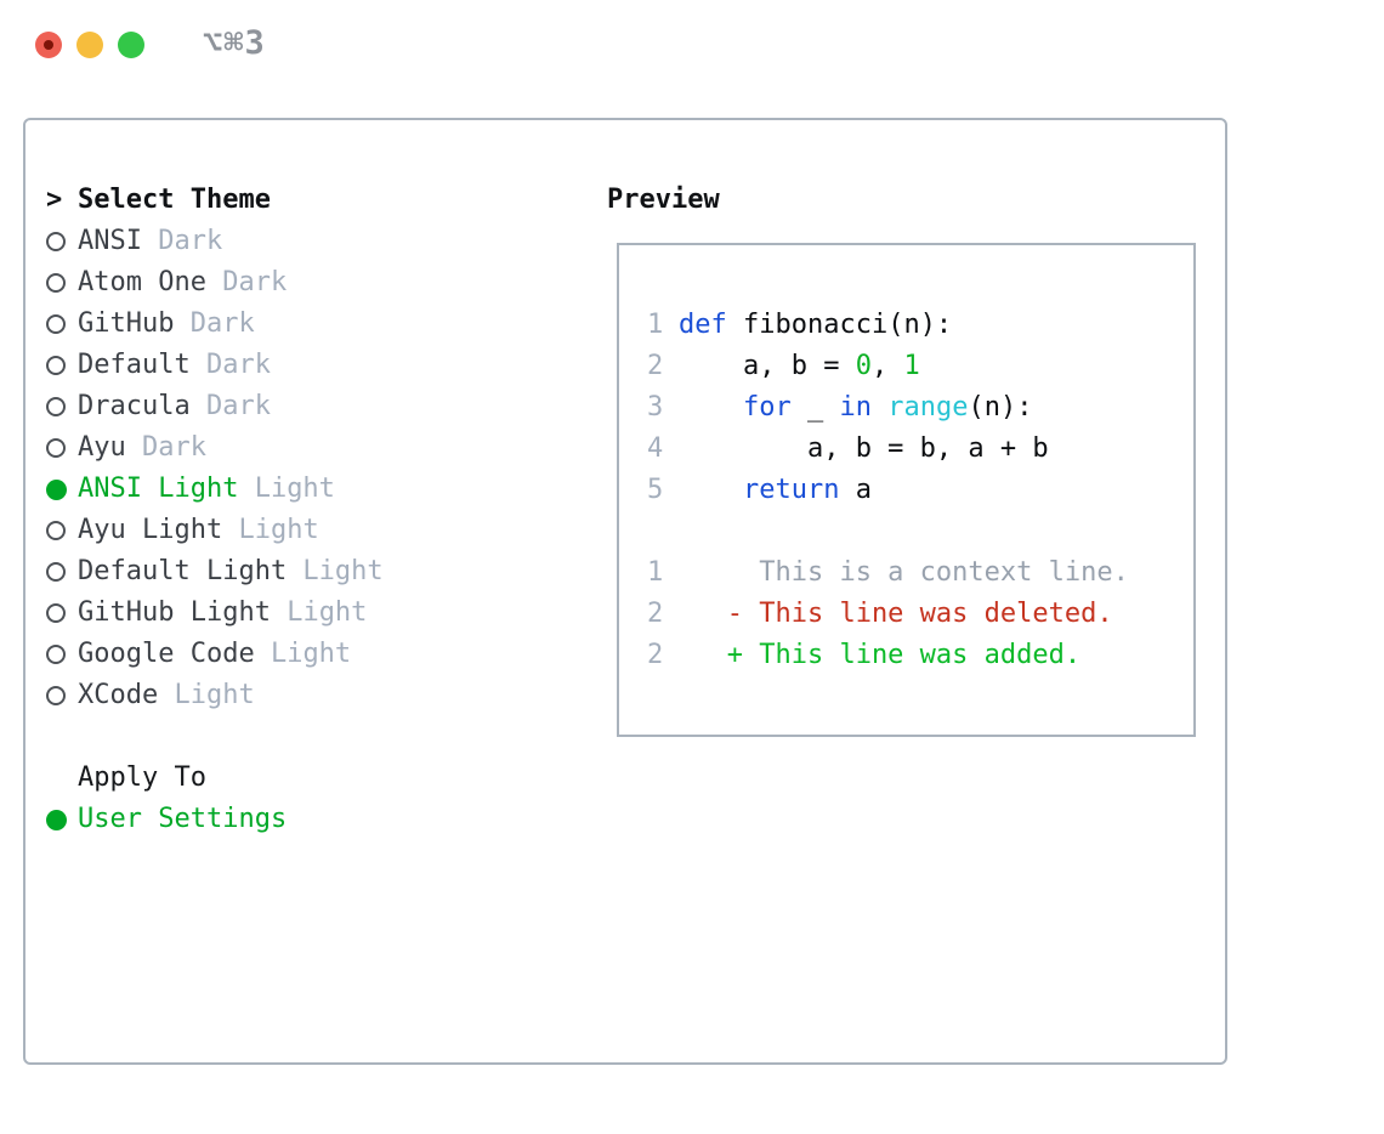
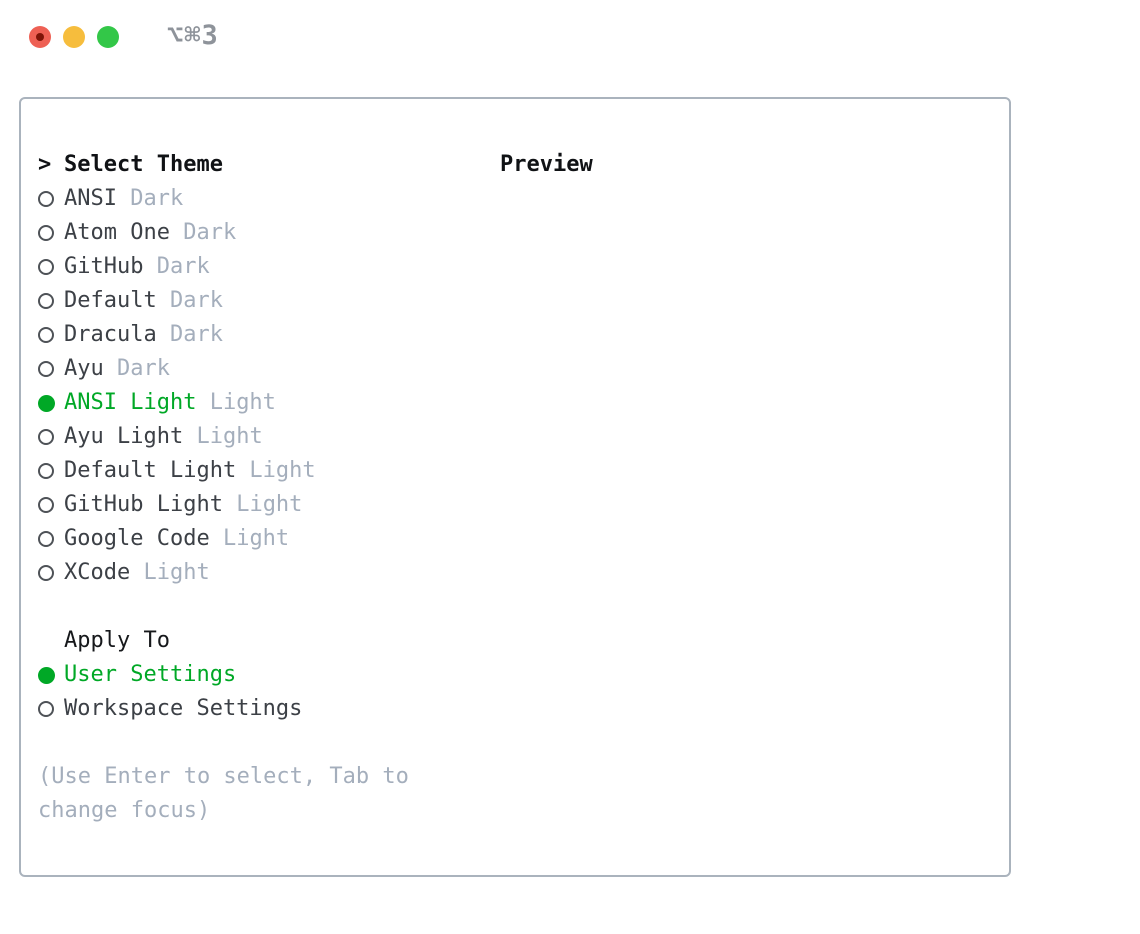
  ⌥⌘3
  >
  Select Theme
  ANSI
  Dark
  Atom One
  Dark
  GitHub
  Dark
  Default
  Dark
  Dracula
  Dark
  Ayu
  Dark
  ANSI Light
  Light
  Ayu Light
  Light
  Default Light
  Light
  GitHub Light
  Light
  Google Code
  Light
  XCode
  Light
  Apply To
  User Settings
+ Workspace Settings
+ (Use Enter to select, Tab to change focus)
  Preview
- 1 def fibonacci(n):
- 2 a, b = 0, 1
- 3 for _ in range(n):
- 4 a, b = b, a + b
- 5 return a
- 1 This is a context line.
- 2 - This line was deleted.
- 2 + This line was added.
